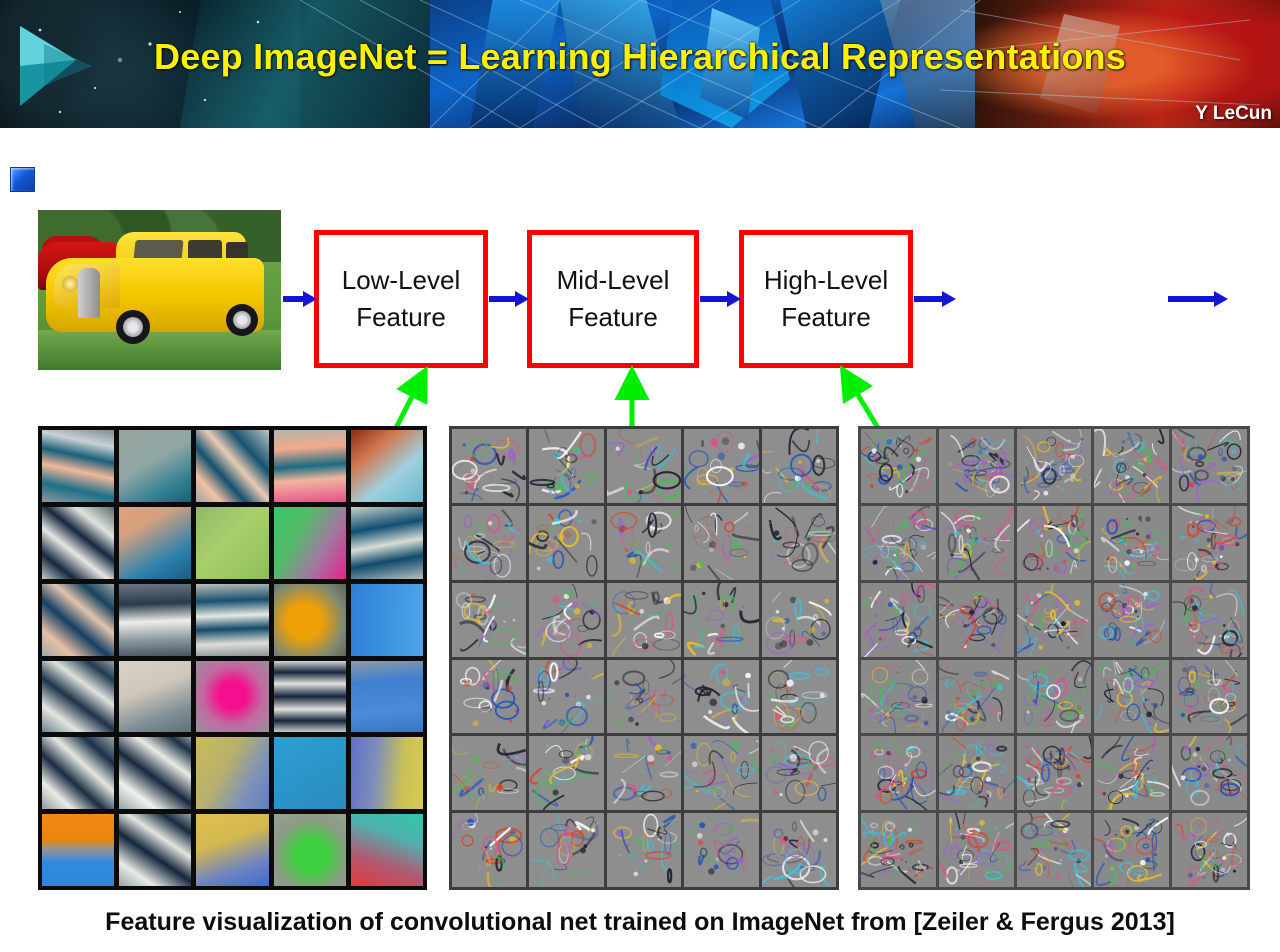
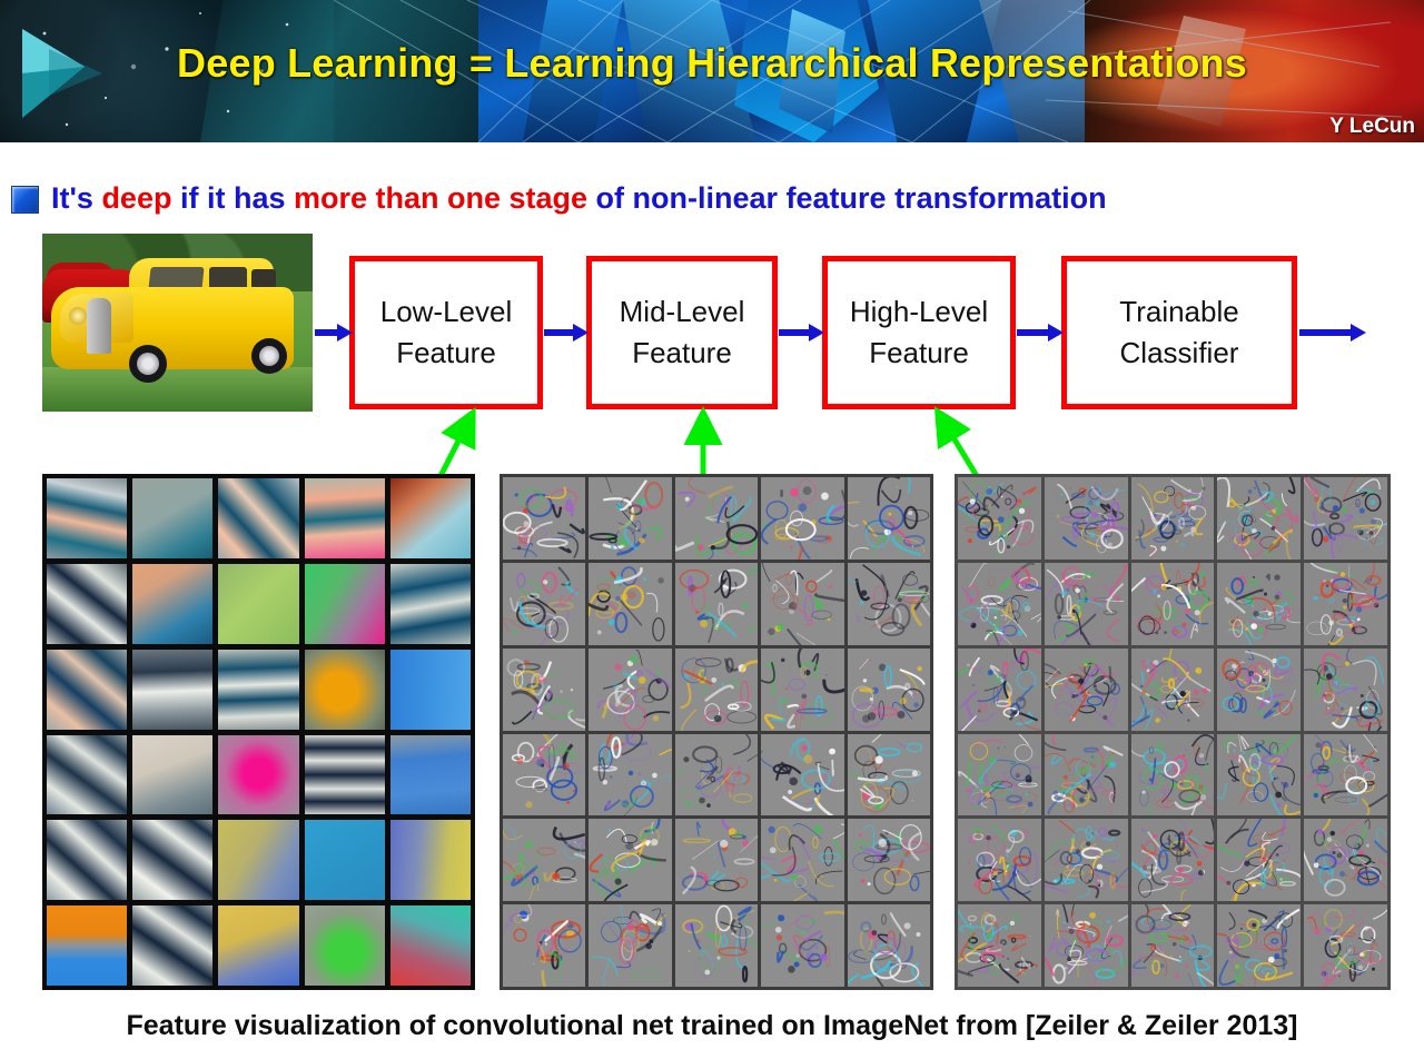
- Deep ImageNet = Learning Hierarchical Representations
+ Deep Learning = Learning Hierarchical Representations
  Y LeCun
+ It's deep if it has more than one stage of non-linear feature transformation
  Low-Level
  Feature
  Mid-Level
  Feature
  High-Level
  Feature
+ Trainable
+ Classifier
- Feature visualization of convolutional net trained on ImageNet from [Zeiler & Fergus 2013]
+ Feature visualization of convolutional net trained on ImageNet from [Zeiler & Zeiler 2013]
